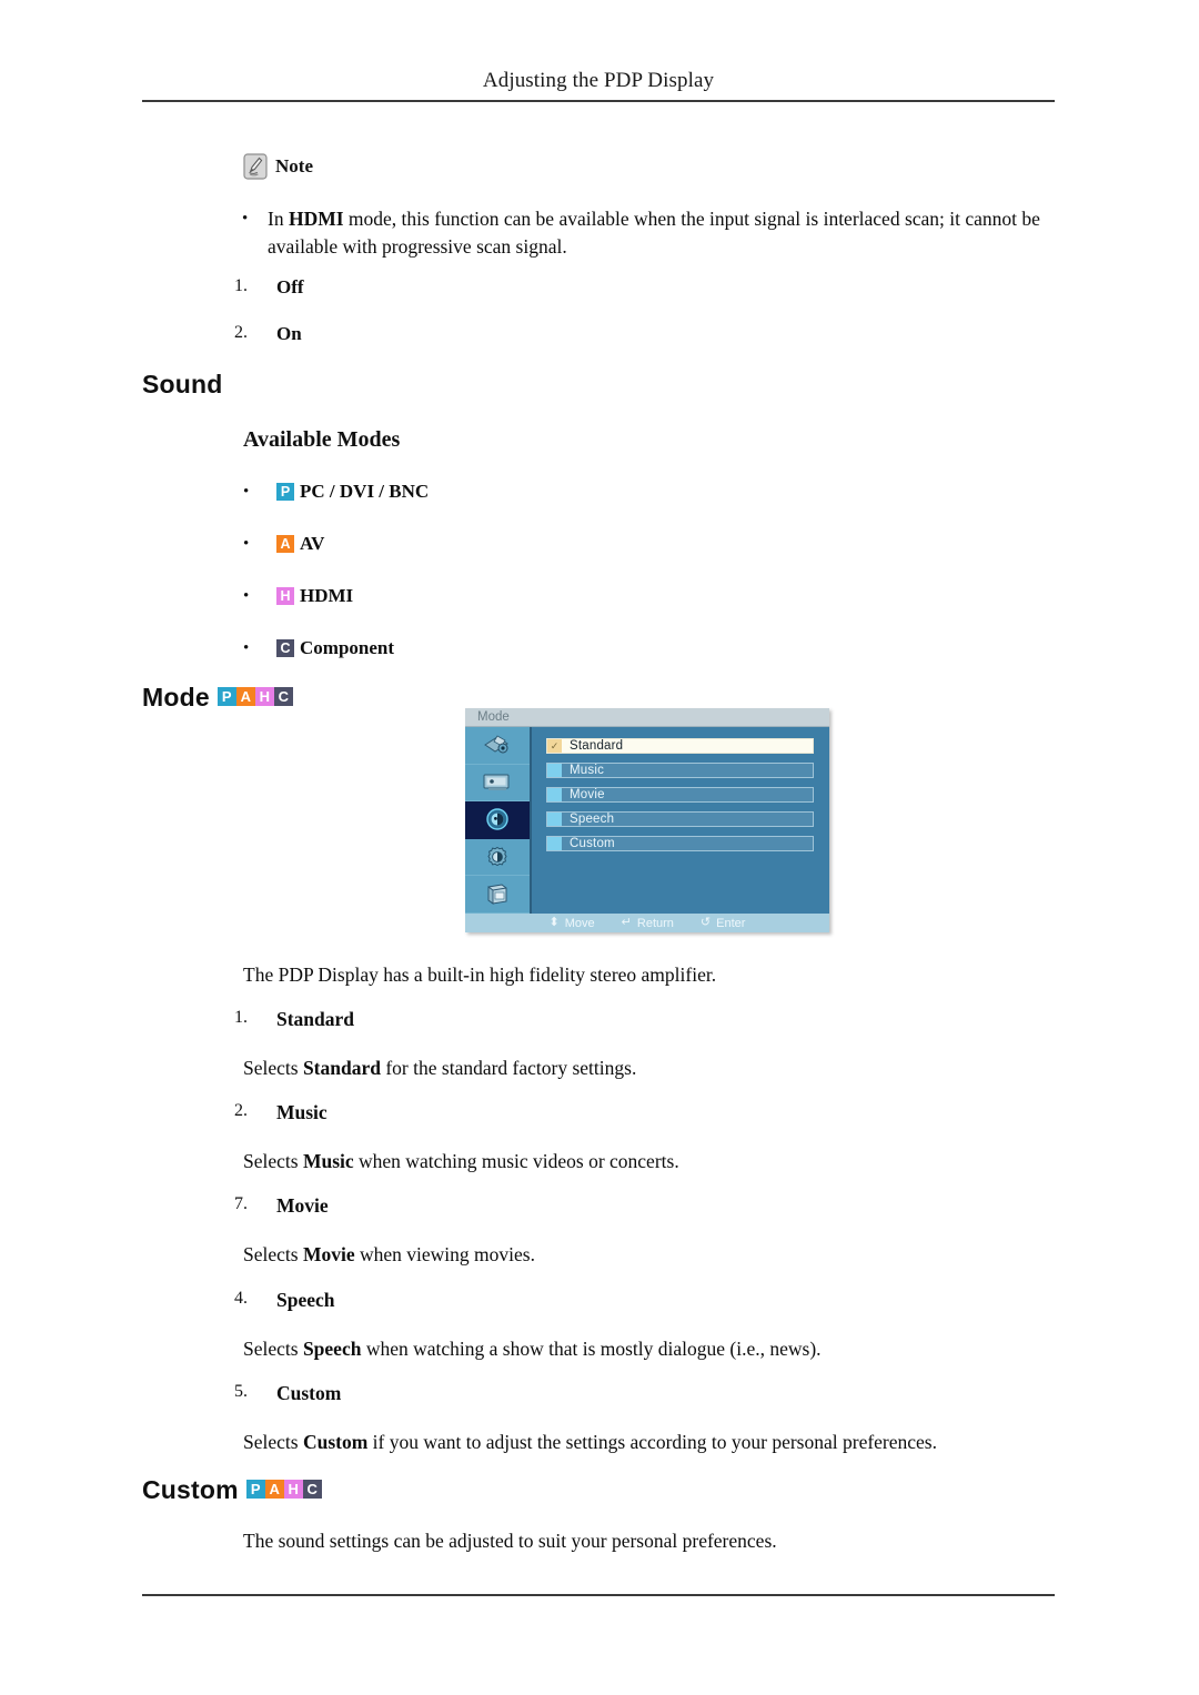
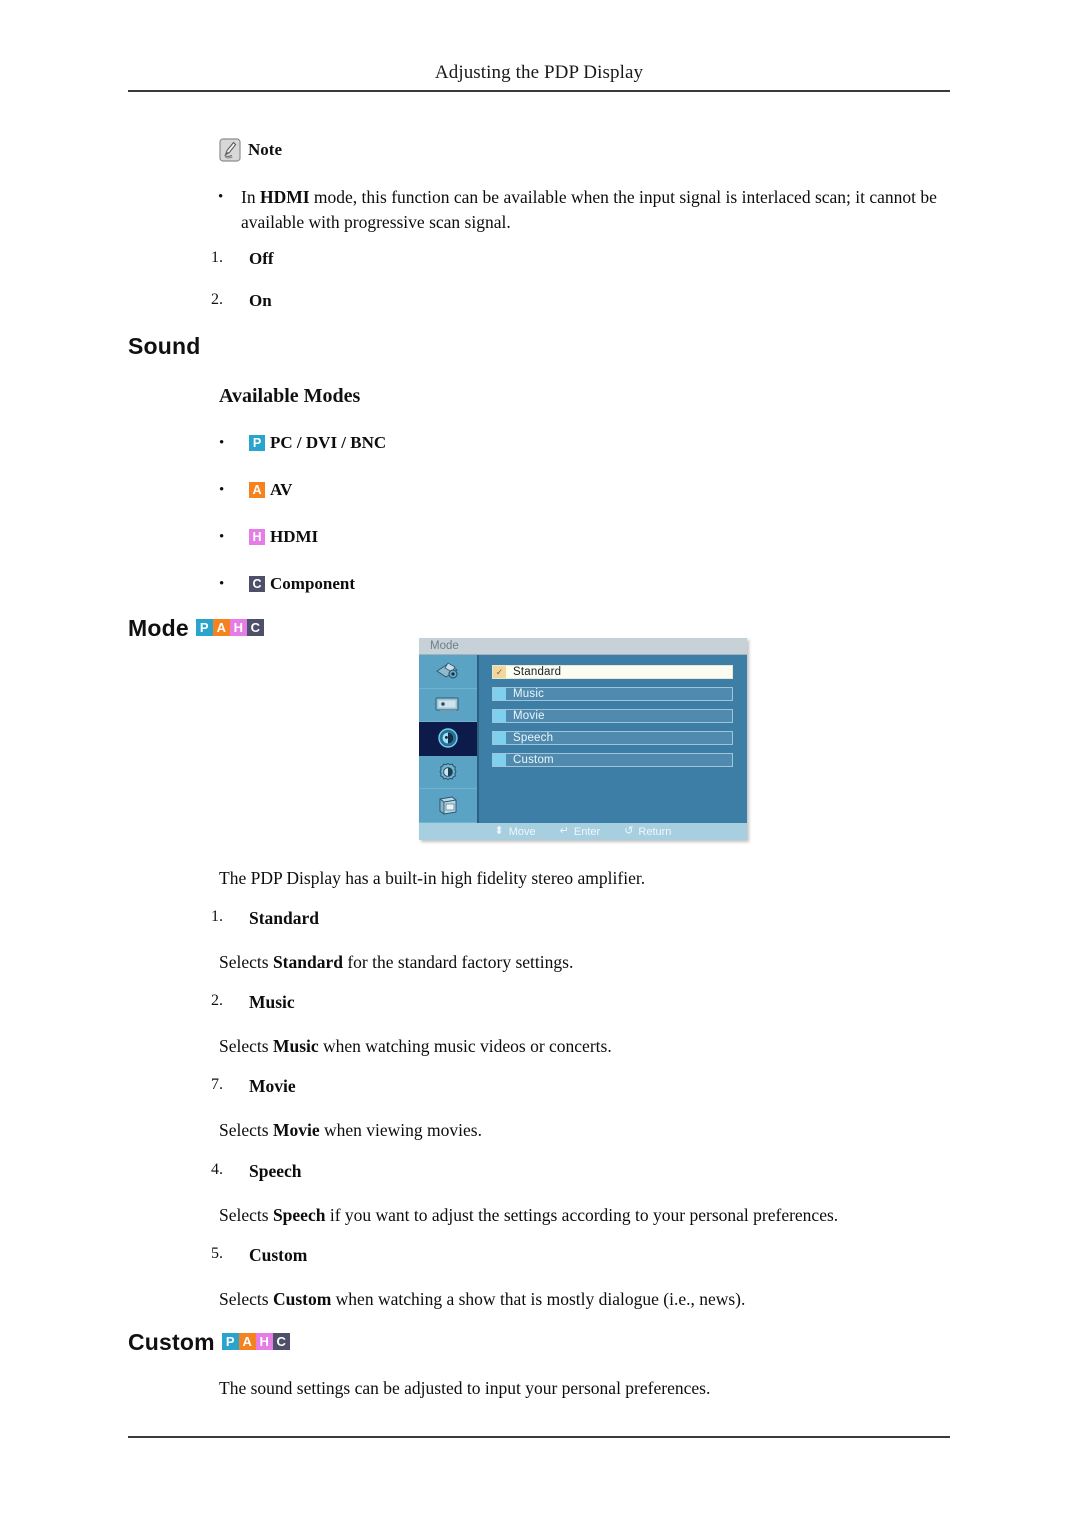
  Adjusting the PDP Display
  Note
  •
  In HDMI mode, this function can be available when the input signal is interlaced scan; it cannot be available with progressive scan signal.
  1.
  Off
  2.
  On
  Sound
  Available Modes
  •
  P
  PC / DVI / BNC
  •
  A
  AV
  •
  H
  HDMI
  •
  C
  Component
  Mode P A H C
  Mode
  ✓
  Standard
  Music
  Movie
  Speech
  Custom
  ⬍
  Move
  ↵
- Return
+ Enter
  ↺
- Enter
+ Return
  The PDP Display has a built-in high fidelity stereo amplifier.
  1.
  Standard
  Selects Standard for the standard factory settings.
  2.
  Music
  Selects Music when watching music videos or concerts.
  7.
  Movie
  Selects Movie when viewing movies.
  4.
  Speech
- Selects Speech when watching a show that is mostly dialogue (i.e., news).
+ Selects Speech if you want to adjust the settings according to your personal preferences.
  5.
  Custom
- Selects Custom if you want to adjust the settings according to your personal preferences.
+ Selects Custom when watching a show that is mostly dialogue (i.e., news).
  Custom P A H C
- The sound settings can be adjusted to suit your personal preferences.
+ The sound settings can be adjusted to input your personal preferences.
